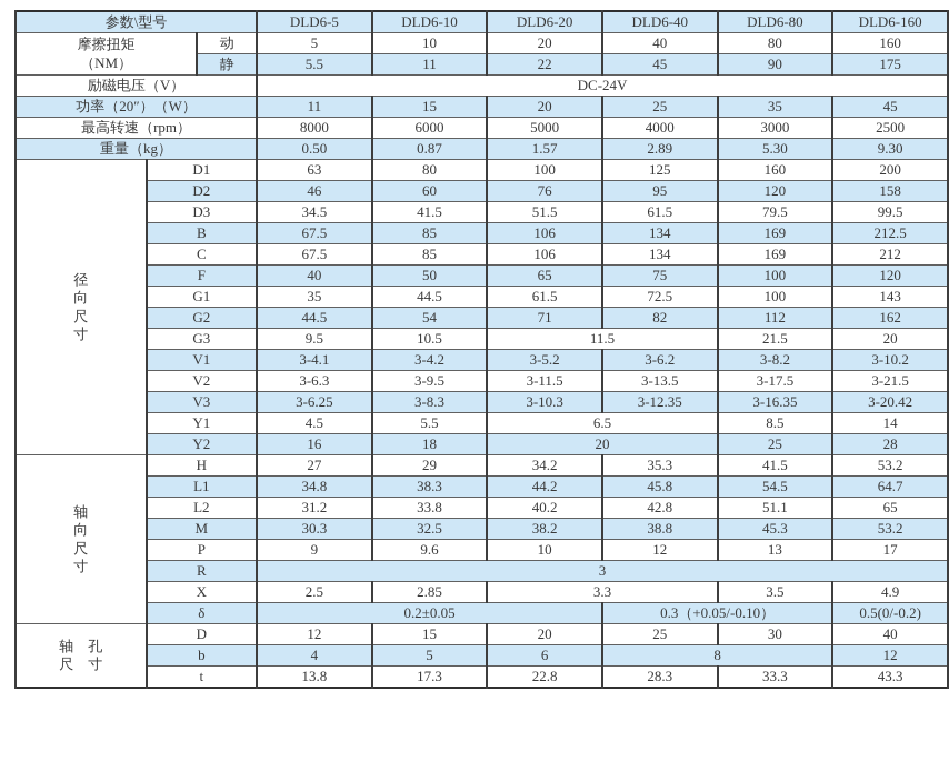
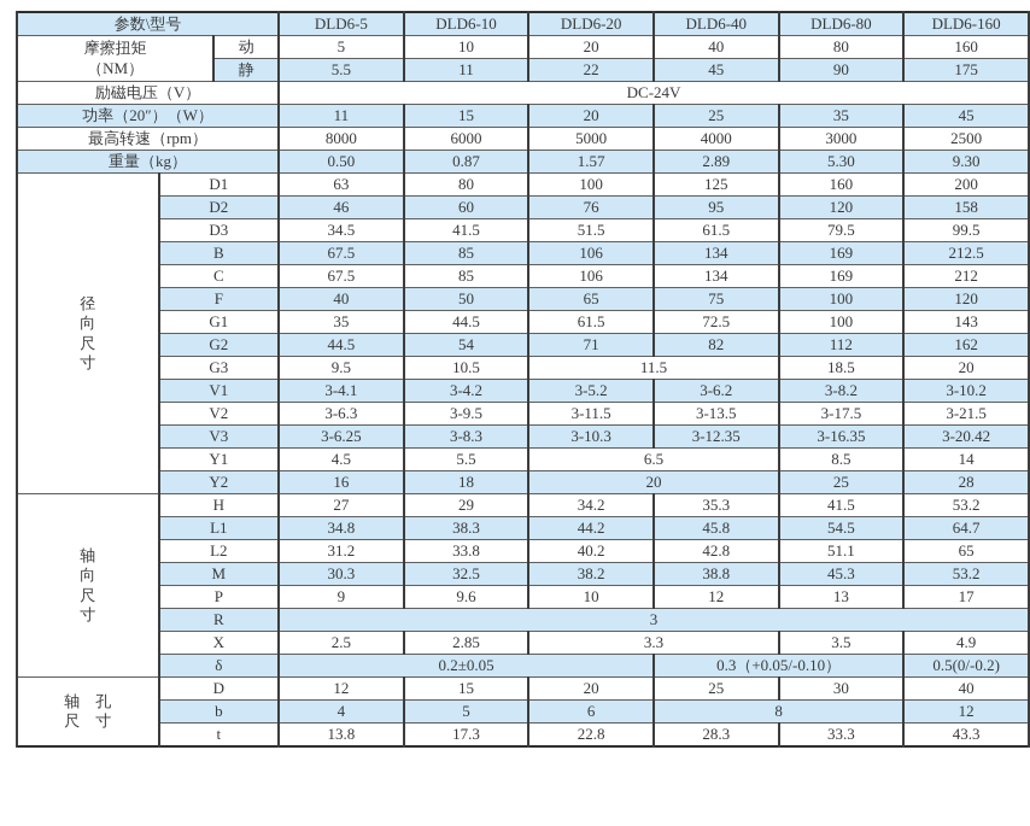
  参数\型号	DLD6-5	DLD6-10	DLD6-20	DLD6-40	DLD6-80	DLD6-160
  摩擦扭矩 （NM）	动	5	10	20	40	80	160
  静	5.5	11	22	45	90	175
  励磁电压（V）	DC-24V
  功率（20″）（W）	11	15	20	25	35	45
  最高转速（rpm）	8000	6000	5000	4000	3000	2500
  重量（kg）	0.50	0.87	1.57	2.89	5.30	9.30
  径 向 尺 寸	D1	63	80	100	125	160	200
  D2	46	60	76	95	120	158
  D3	34.5	41.5	51.5	61.5	79.5	99.5
  B	67.5	85	106	134	169	212.5
  C	67.5	85	106	134	169	212
  F	40	50	65	75	100	120
  G1	35	44.5	61.5	72.5	100	143
  G2	44.5	54	71	82	112	162
- G3	9.5	10.5	11.5	21.5	20
+ G3	9.5	10.5	11.5	18.5	20
  V1	3-4.1	3-4.2	3-5.2	3-6.2	3-8.2	3-10.2
  V2	3-6.3	3-9.5	3-11.5	3-13.5	3-17.5	3-21.5
  V3	3-6.25	3-8.3	3-10.3	3-12.35	3-16.35	3-20.42
  Y1	4.5	5.5	6.5	8.5	14
  Y2	16	18	20	25	28
  轴 向 尺 寸	H	27	29	34.2	35.3	41.5	53.2
  L1	34.8	38.3	44.2	45.8	54.5	64.7
  L2	31.2	33.8	40.2	42.8	51.1	65
  M	30.3	32.5	38.2	38.8	45.3	53.2
  P	9	9.6	10	12	13	17
  R	3
  X	2.5	2.85	3.3	3.5	4.9
  δ	0.2±0.05	0.3（+0.05/-0.10）	0.5(0/-0.2)
  轴 孔 尺 寸	D	12	15	20	25	30	40
  b	4	5	6	8	12
  t	13.8	17.3	22.8	28.3	33.3	43.3
